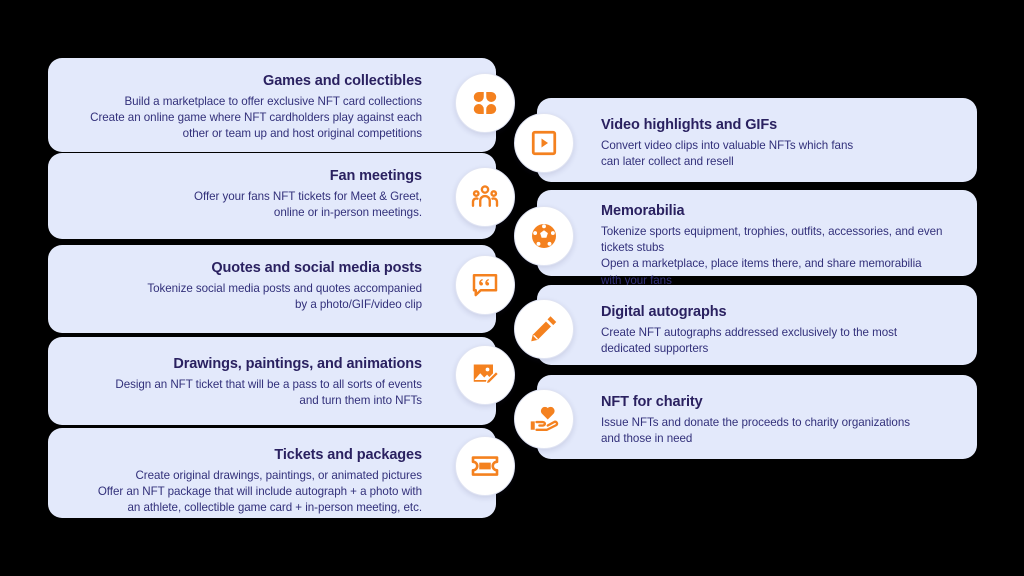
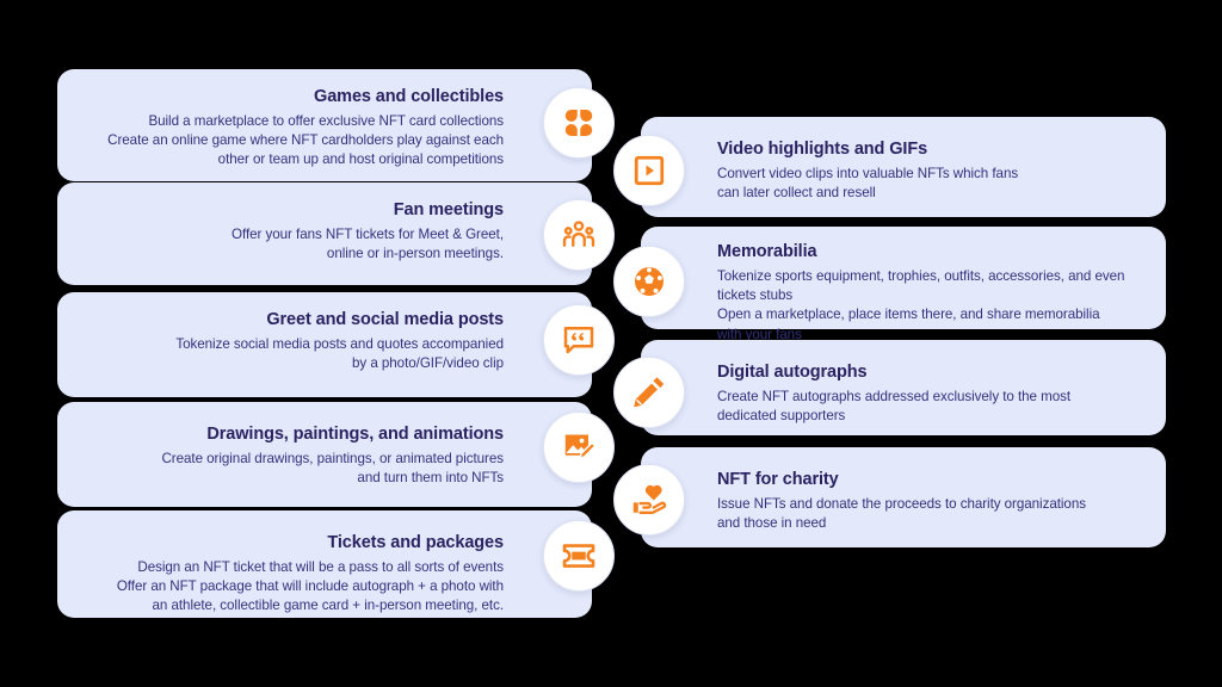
  Games and collectibles
  Build a marketplace to offer exclusive NFT card collections
  Create an online game where NFT cardholders play against each
  other or team up and host original competitions
  Fan meetings
  Offer your fans NFT tickets for Meet & Greet,
  online or in-person meetings.
- Quotes and social media posts
+ Greet and social media posts
  Tokenize social media posts and quotes accompanied
  by a photo/GIF/video clip
  Drawings, paintings, and animations
- Design an NFT ticket that will be a pass to all sorts of events
+ Create original drawings, paintings, or animated pictures
  and turn them into NFTs
  Tickets and packages
- Create original drawings, paintings, or animated pictures
+ Design an NFT ticket that will be a pass to all sorts of events
  Offer an NFT package that will include autograph + a photo with
  an athlete, collectible game card + in-person meeting, etc.
  Video highlights and GIFs
  Convert video clips into valuable NFTs which fans
  can later collect and resell
  Memorabilia
  Tokenize sports equipment, trophies, outfits, accessories, and even
  tickets stubs
  Open a marketplace, place items there, and share memorabilia
  with your fans
  Digital autographs
  Create NFT autographs addressed exclusively to the most
  dedicated supporters
  NFT for charity
  Issue NFTs and donate the proceeds to charity organizations
  and those in need
